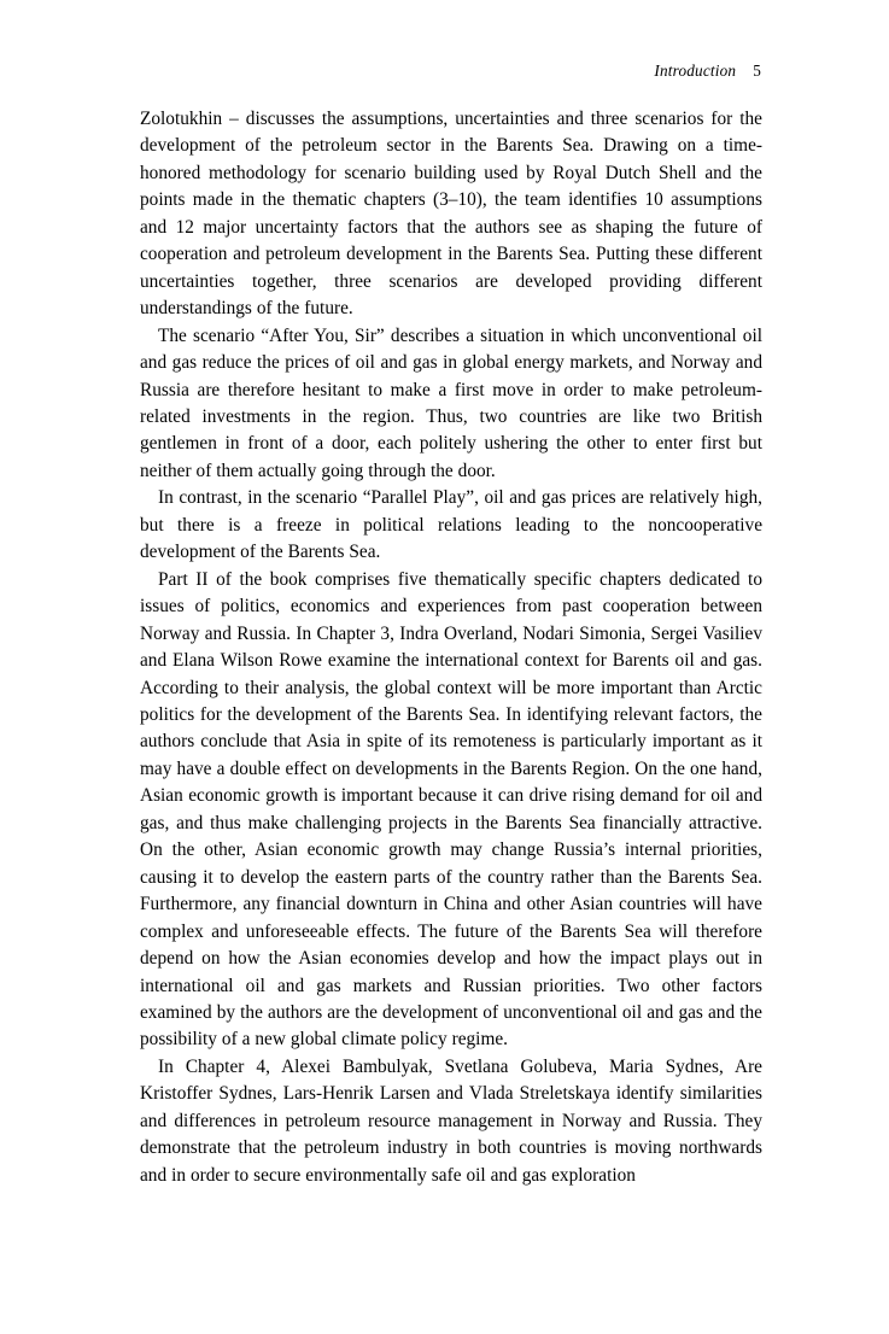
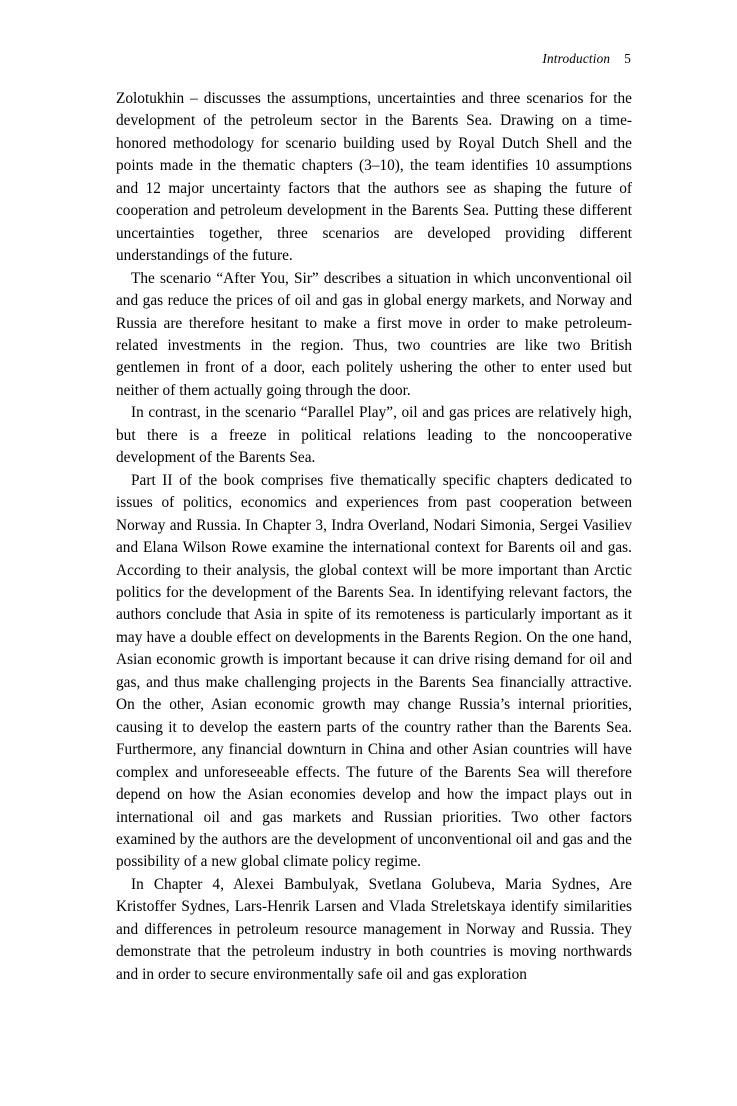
  Introduction 5
  Zolotukhin – discusses the assumptions, uncertainties and three scenarios for the development of the petroleum sector in the Barents Sea. Drawing on a time-honored methodology for scenario building used by Royal Dutch Shell and the points made in the thematic chapters (3–10), the team identifies 10 assumptions and 12 major uncertainty factors that the authors see as shaping the future of cooperation and petroleum development in the Barents Sea. Putting these different uncertainties together, three scenarios are developed providing different understandings of the future.
- The scenario “After You, Sir” describes a situation in which unconventional oil and gas reduce the prices of oil and gas in global energy markets, and Norway and Russia are therefore hesitant to make a first move in order to make petroleum-related investments in the region. Thus, two countries are like two British gentlemen in front of a door, each politely ushering the other to enter first but neither of them actually going through the door.
+ The scenario “After You, Sir” describes a situation in which unconventional oil and gas reduce the prices of oil and gas in global energy markets, and Norway and Russia are therefore hesitant to make a first move in order to make petroleum-related investments in the region. Thus, two countries are like two British gentlemen in front of a door, each politely ushering the other to enter used but neither of them actually going through the door.
  In contrast, in the scenario “Parallel Play”, oil and gas prices are relatively high, but there is a freeze in political relations leading to the noncooperative development of the Barents Sea.
  Part II of the book comprises five thematically specific chapters dedicated to issues of politics, economics and experiences from past cooperation between Norway and Russia. In Chapter 3, Indra Overland, Nodari Simonia, Sergei Vasiliev and Elana Wilson Rowe examine the international context for Barents oil and gas. According to their analysis, the global context will be more important than Arctic politics for the development of the Barents Sea. In identifying relevant factors, the authors conclude that Asia in spite of its remoteness is particularly important as it may have a double effect on developments in the Barents Region. On the one hand, Asian economic growth is important because it can drive rising demand for oil and gas, and thus make challenging projects in the Barents Sea financially attractive. On the other, Asian economic growth may change Russia’s internal priorities, causing it to develop the eastern parts of the country rather than the Barents Sea. Furthermore, any financial downturn in China and other Asian countries will have complex and unforeseeable effects. The future of the Barents Sea will therefore depend on how the Asian economies develop and how the impact plays out in international oil and gas markets and Russian priorities. Two other factors examined by the authors are the development of unconventional oil and gas and the possibility of a new global climate policy regime.
  In Chapter 4, Alexei Bambulyak, Svetlana Golubeva, Maria Sydnes, Are Kristoffer Sydnes, Lars-Henrik Larsen and Vlada Streletskaya identify similarities and differences in petroleum resource management in Norway and Russia. They demonstrate that the petroleum industry in both countries is moving northwards and in order to secure environmentally safe oil and gas exploration
